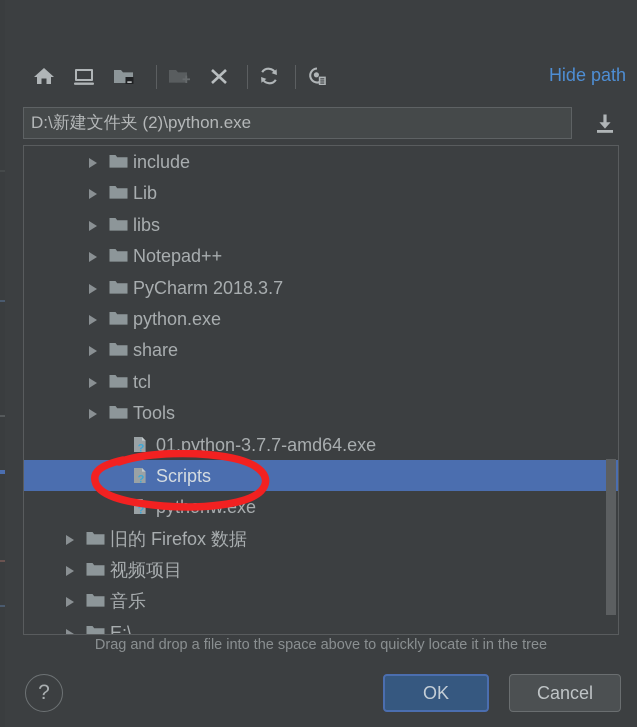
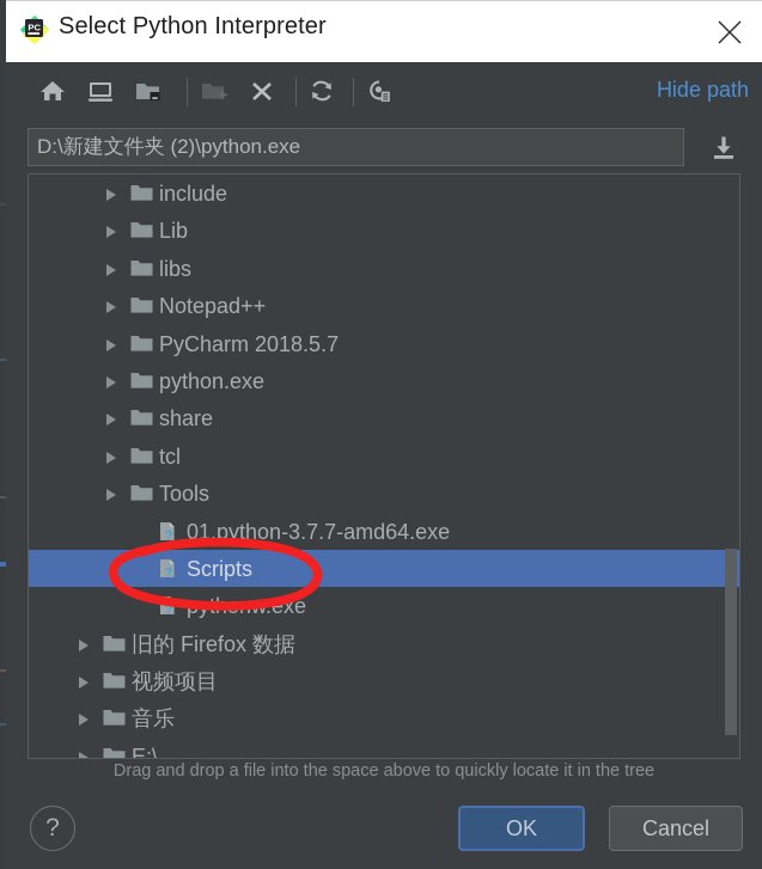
+ PC
+ Select Python Interpreter
  Hide path
  D:\新建文件夹 (2)\python.exe
  include
  Lib
  libs
  Notepad++
- PyCharm 2018.3.7
+ PyCharm 2018.5.7
  python.exe
  share
  tcl
  Tools
  ?
  01.python-3.7.7-amd64.exe
  ?
  Scripts
  ?
  旧的 Firefox 数据
  视频项目
  音乐
  E:\
  Drag and drop a file into the space above to quickly locate it in the tree
  ?
  OK
  Cancel
